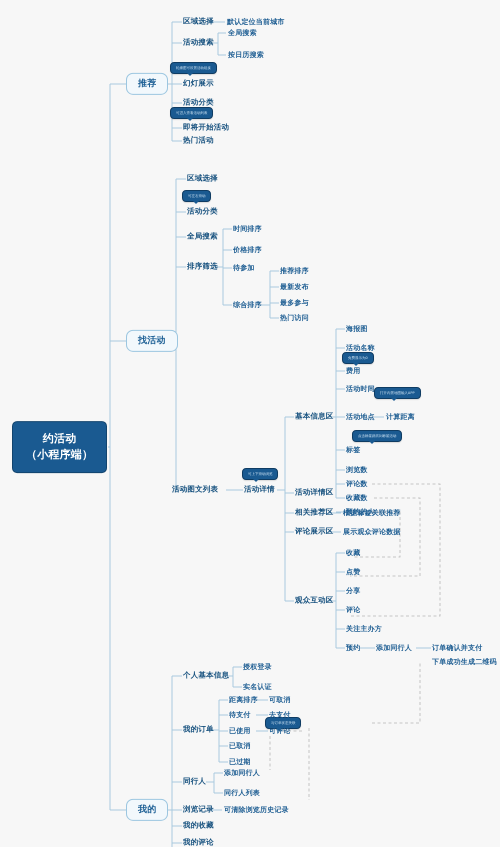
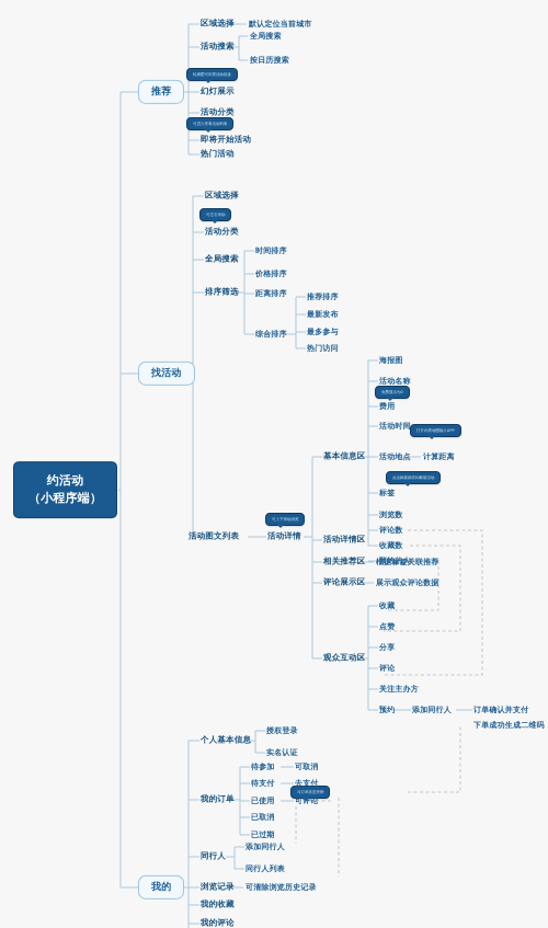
  约活动
  （小程序端）
  推荐
  找活动
  我的
  区域选择
  默认定位当前城市
  活动搜索
  全局搜索
  按日历搜索
  幻灯展示
  活动分类
  即将开始活动
  热门活动
  区域选择
  活动分类
  全局搜索
  排序筛选
  时间排序
  价格排序
- 待参加
+ 距离排序
  综合排序
  推荐排序
  最新发布
  最多参与
  热门访问
  活动图文列表
  活动详情
  基本信息区
  海报图
  活动名称
  费用
  活动时间
  活动地点
  计算距离
  标签
  浏览数
  评论数
  收藏数
  预约的人
  活动详情区
  相关推荐区
  根据标签关联推荐
  评论展示区
  展示观众评论数据
  观众互动区
  收藏
  点赞
  分享
  评论
  关注主办方
  预约
  添加同行人
  订单确认并支付
  下单成功生成二维码
  个人基本信息
  授权登录
  实名认证
  我的订单
- 距离排序
+ 待参加
  可取消
  待支付
  去支付
  已使用
  可评论
  已取消
  已过期
  同行人
  添加同行人
  同行人列表
  浏览记录
  可清除浏览历史记录
  我的收藏
  我的评论
